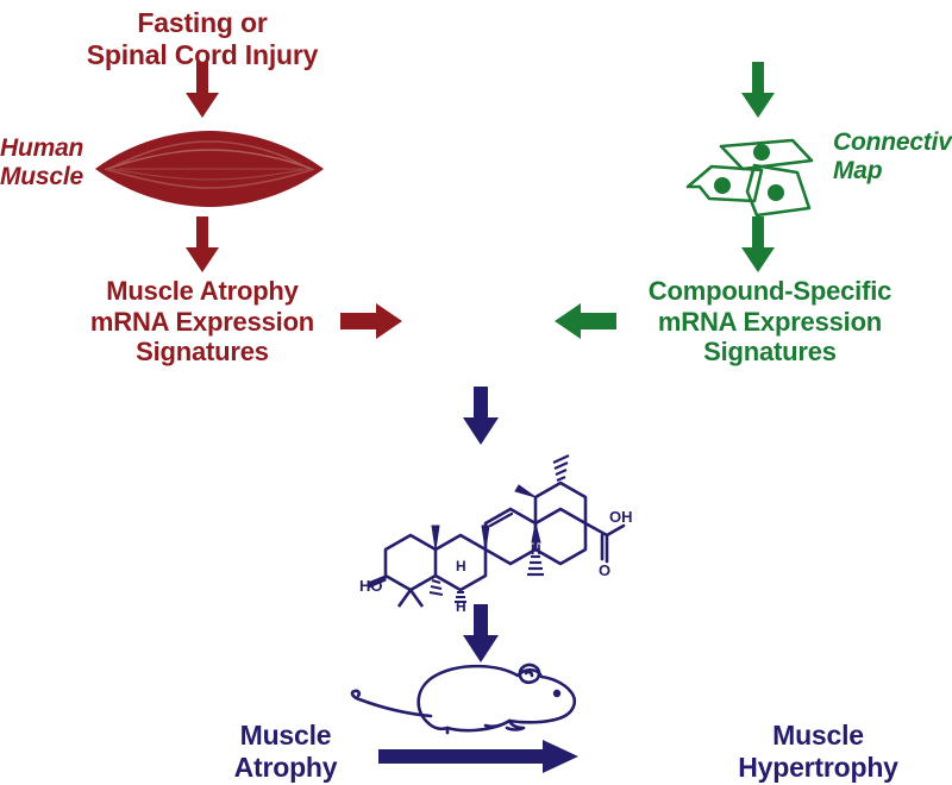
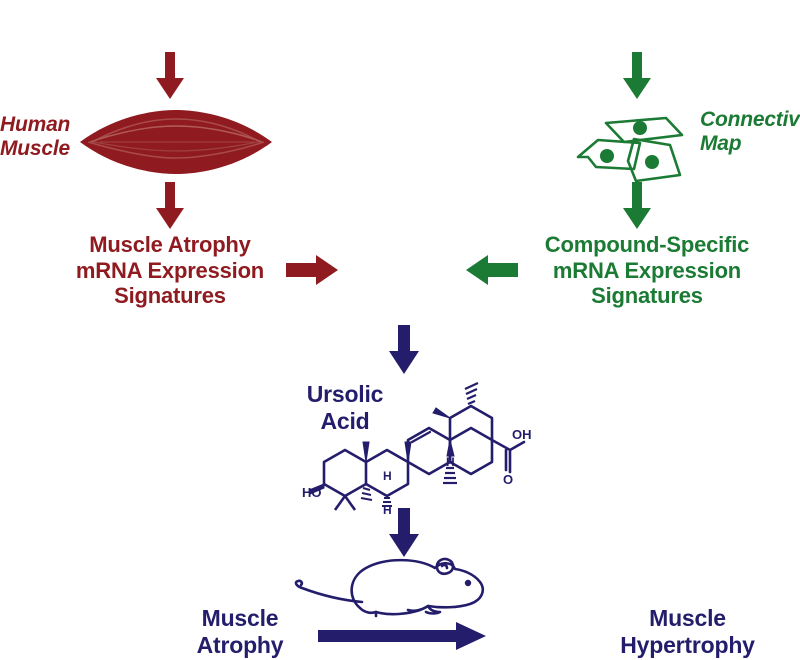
- Fasting or
- Spinal Cord Injury
  Human
  Muscle
  Muscle Atrophy
  mRNA Expression
  Signatures
  Connectiv
  Map
  Compound-Specific
  mRNA Expression
  Signatures
+ Ursolic
+ Acid
  HO
  OH
  O
  H
  H
  H
  Muscle
  Atrophy
  Muscle
  Hypertrophy
